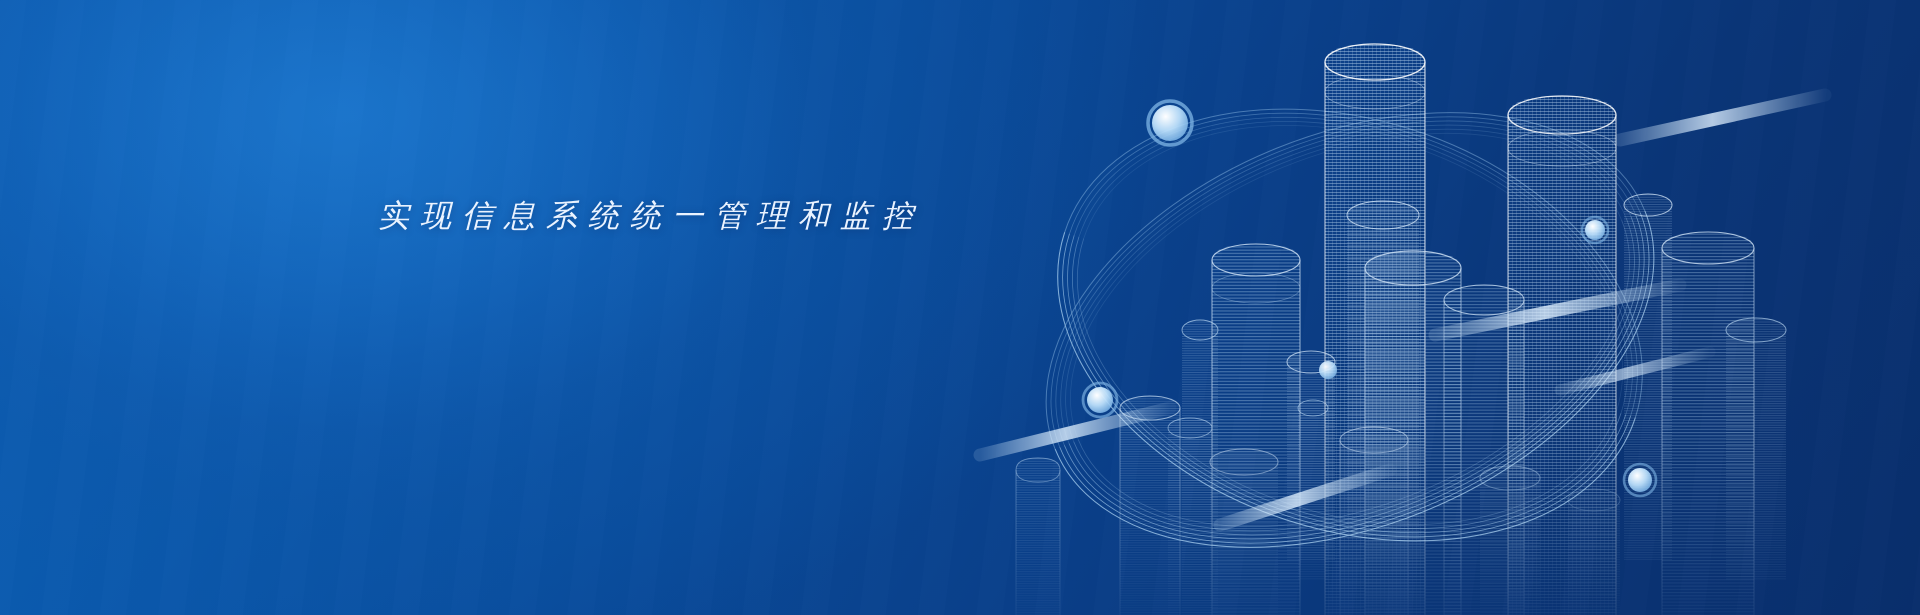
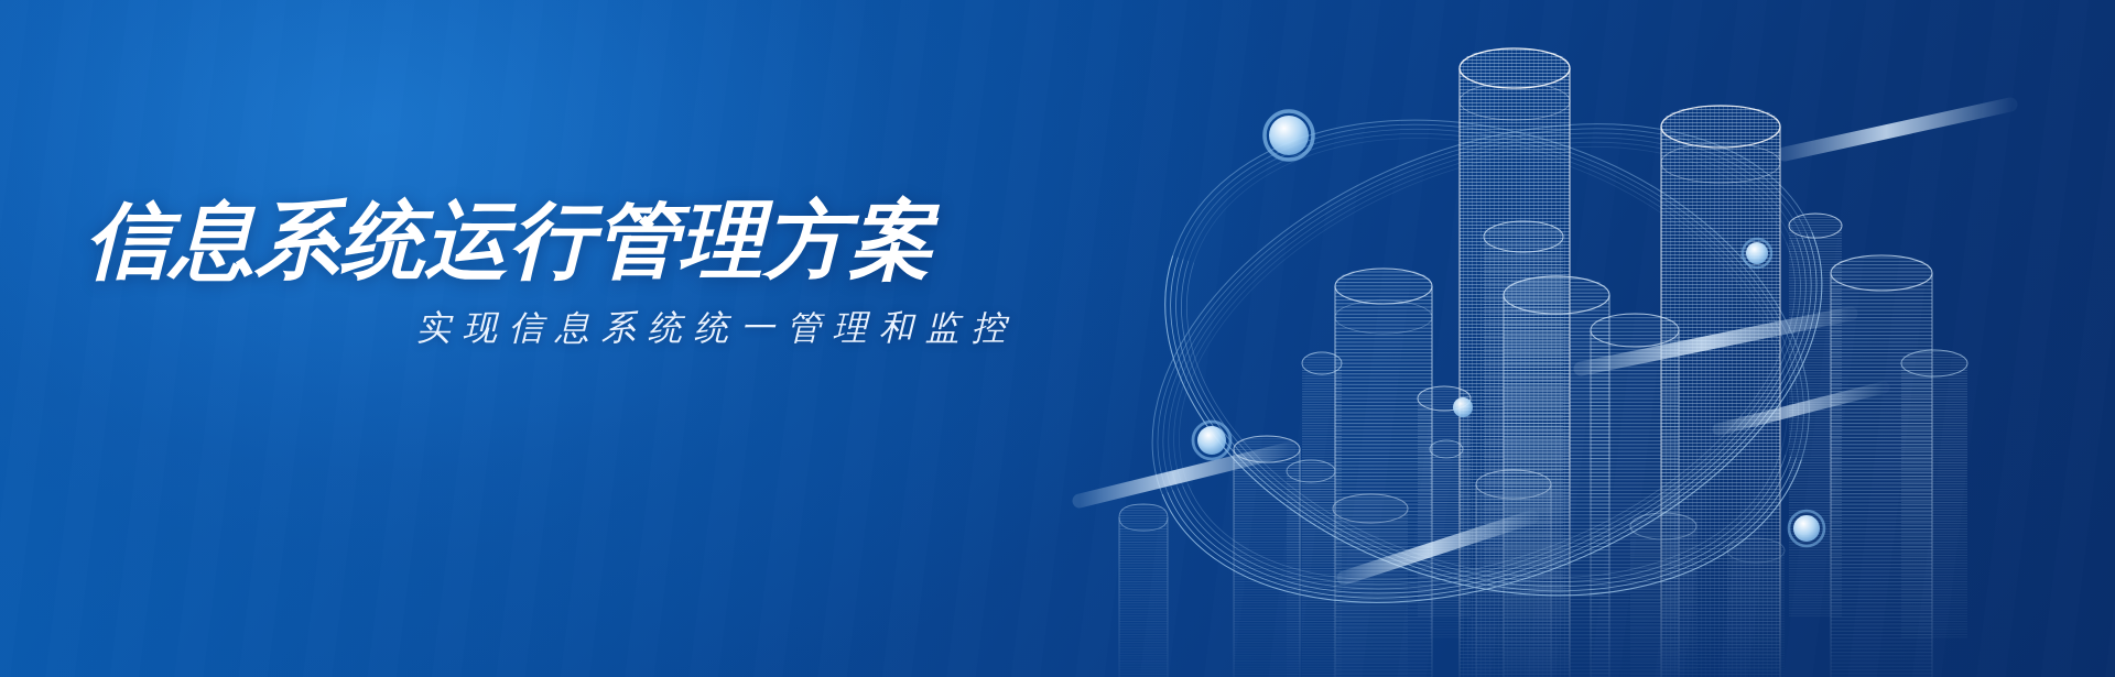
+ 信息系统运行管理方案
  实现信息系统统一管理和监控
